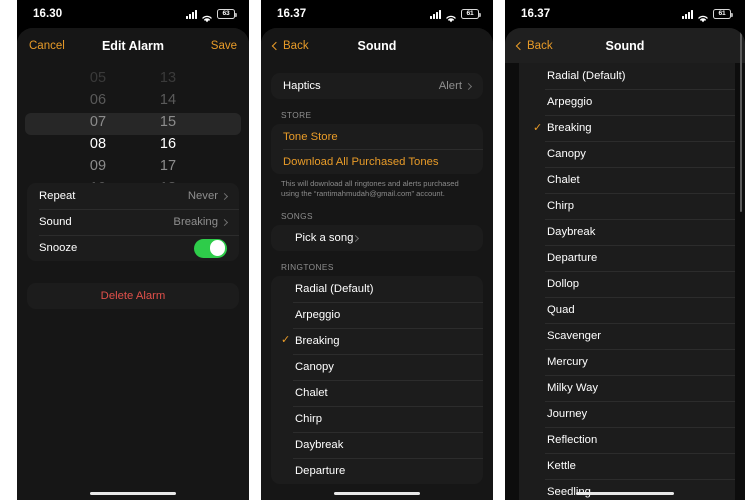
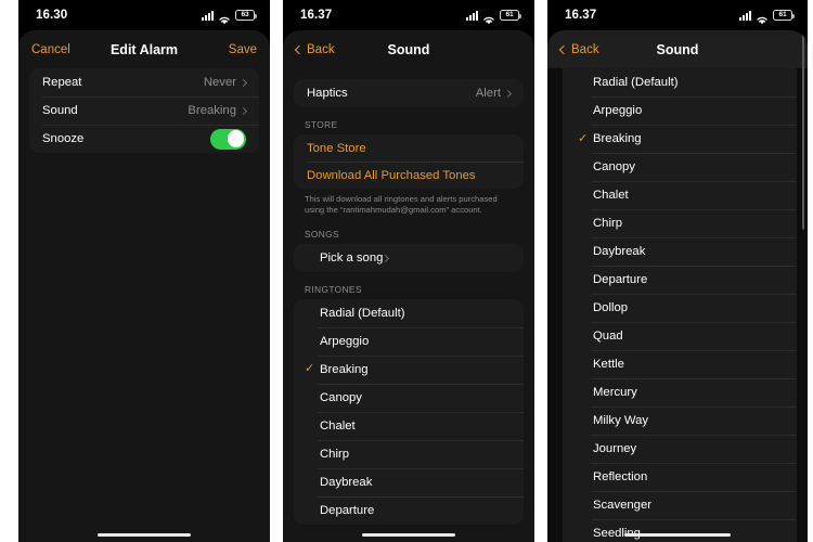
  16.30
  Cancel
  Edit Alarm
  Save
- 05
- 06
- 07
- 08
- 09
- 13
- 14
- 15
- 16
- 17
  Repeat
  Never
  Sound
  Breaking
  Snooze
- Delete Alarm
  16.37
  Back
  Sound
  Haptics
  Alert
  STORE
  Tone Store
  Download All Purchased Tones
  This will download all ringtones and alerts purchased using the “rantimahmudah@gmail.com” account.
  SONGS
  Pick a song
  RINGTONES
  Radial (Default)
  Arpeggio
  ✓
  Breaking
  Canopy
  Chalet
  Chirp
  Daybreak
  Departure
  16.37
  Back
  Sound
  Radial (Default)
  Arpeggio
  ✓
  Breaking
  Canopy
  Chalet
  Chirp
  Daybreak
  Departure
  Dollop
  Quad
- Scavenger
+ Kettle
  Mercury
  Milky Way
  Journey
  Reflection
- Kettle
+ Scavenger
